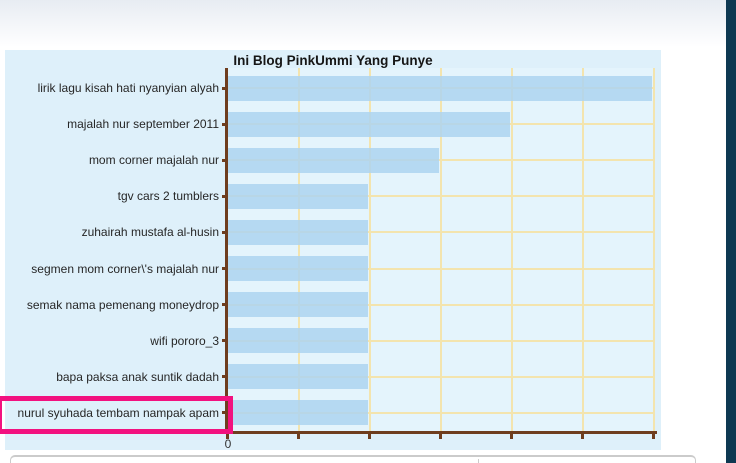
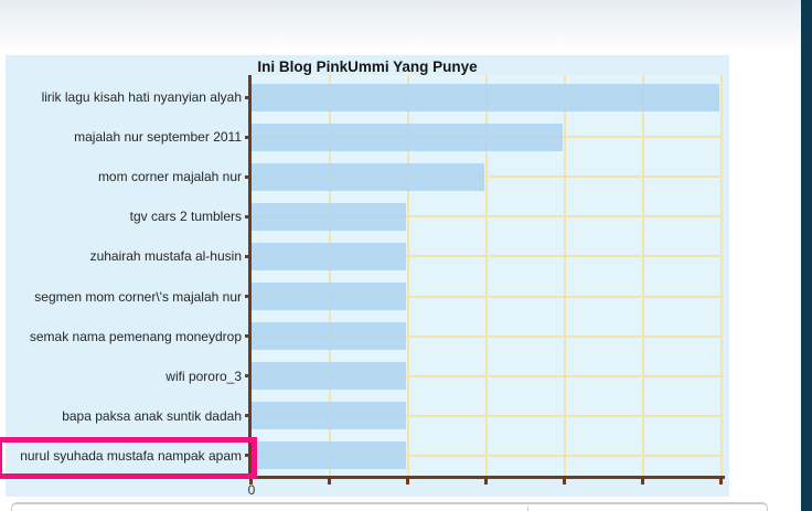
  Ini Blog PinkUmmi Yang Punye
  lirik lagu kisah hati nyanyian alyah
  majalah nur september 2011
  mom corner majalah nur
  tgv cars 2 tumblers
  zuhairah mustafa al-husin
  segmen mom corner\'s majalah nur
  semak nama pemenang moneydrop
  wifi pororo_3
  bapa paksa anak suntik dadah
- nurul syuhada tembam nampak apam
+ nurul syuhada mustafa nampak apam
  0
